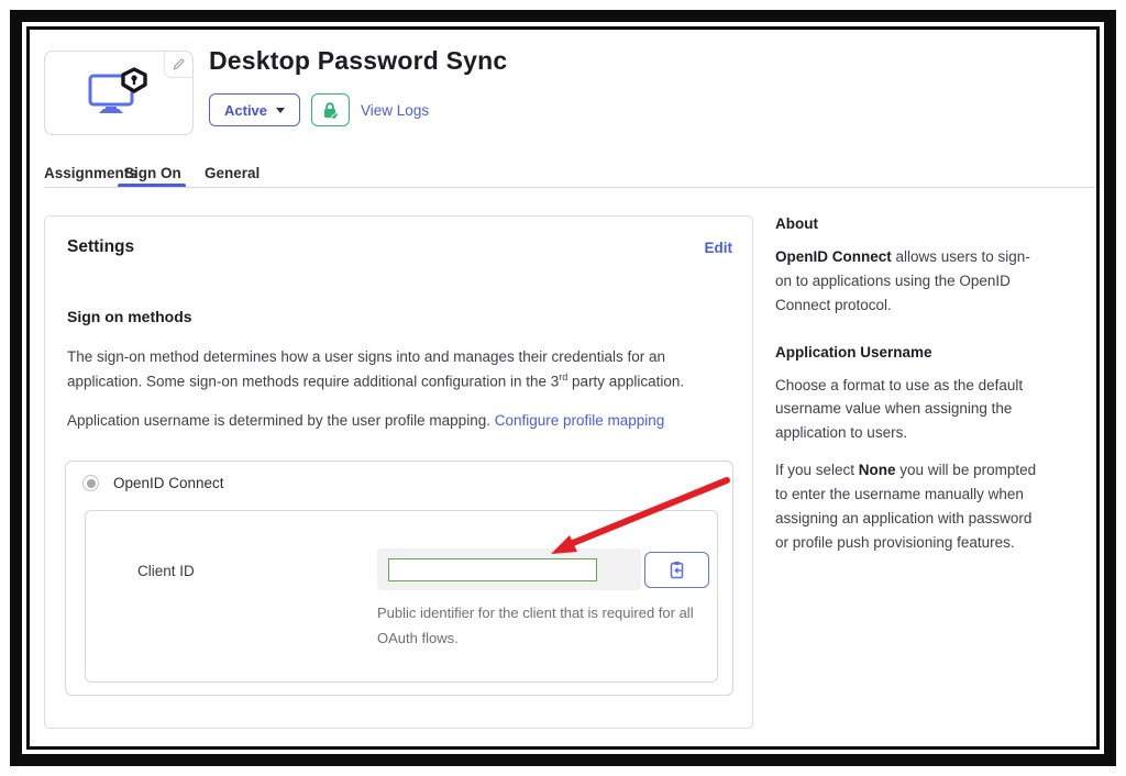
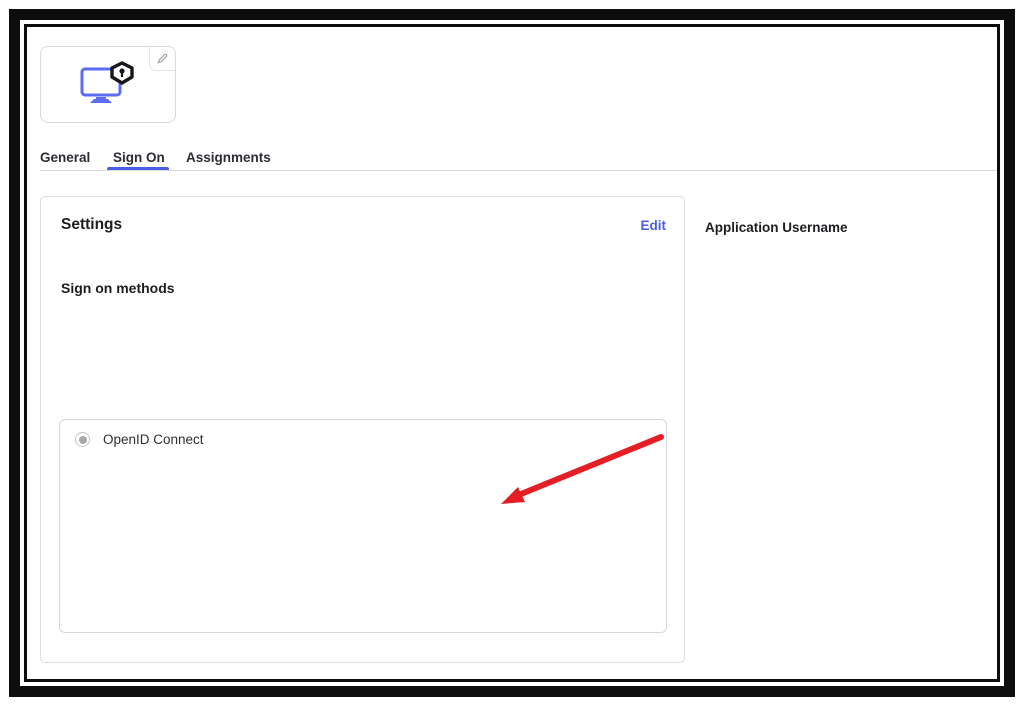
- Desktop Password Sync
- Active
- View Logs
- Assignments
+ General
  Sign On
- General
+ Assignments
  Settings
  Edit
  Sign on methods
- The sign-on method determines how a user signs into and manages their credentials for an application. Some sign-on methods require additional configuration in the 3rd party application.
- Application username is determined by the user profile mapping. Configure profile mapping
  OpenID Connect
- Client ID
- Public identifier for the client that is required for all OAuth flows.
- About
- OpenID Connect allows users to sign-on to applications using the OpenID Connect protocol.
  Application Username
- Choose a format to use as the default username value when assigning the application to users.
- If you select None you will be prompted to enter the username manually when assigning an application with password or profile push provisioning features.
